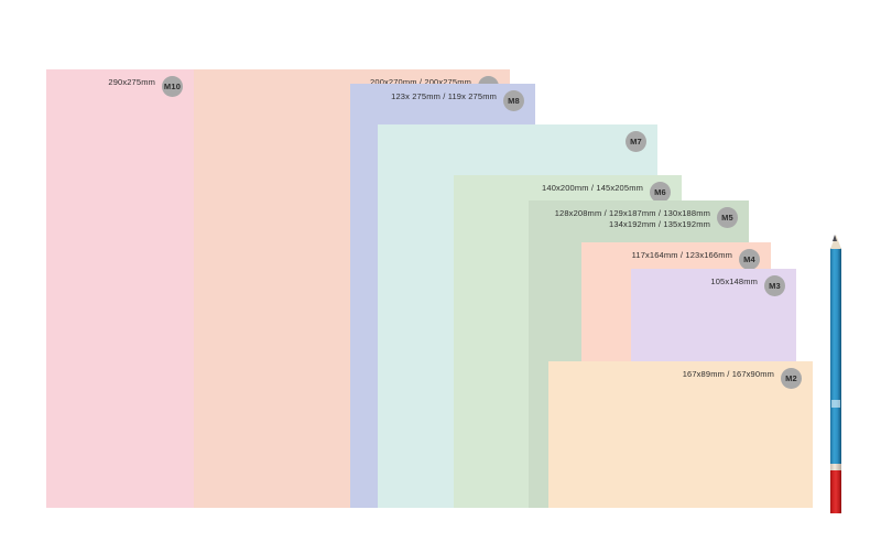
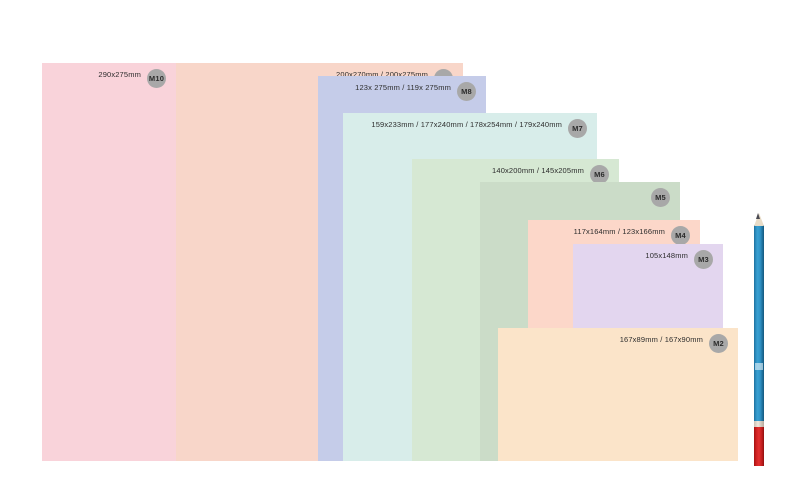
  290x275mm
  M10
  200x270mm / 200x275mm
  123x 275mm / 119x 275mm
  M8
+ 159x233mm / 177x240mm / 178x254mm / 179x240mm
  M7
  140x200mm / 145x205mm
  M6
- 128x208mm / 129x187mm / 130x188mm
- 134x192mm / 135x192mm
  M5
  117x164mm / 123x166mm
  M4
  105x148mm
  M3
  167x89mm / 167x90mm
  M2
